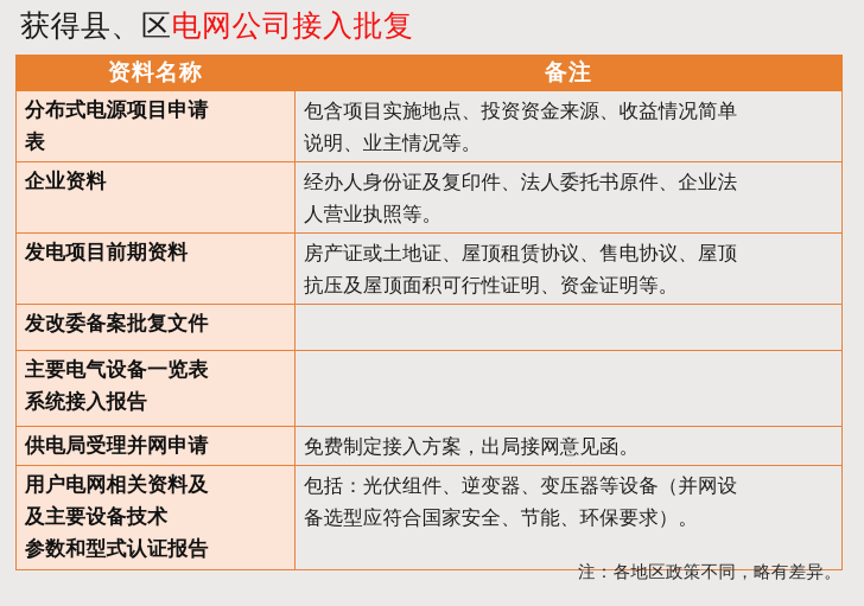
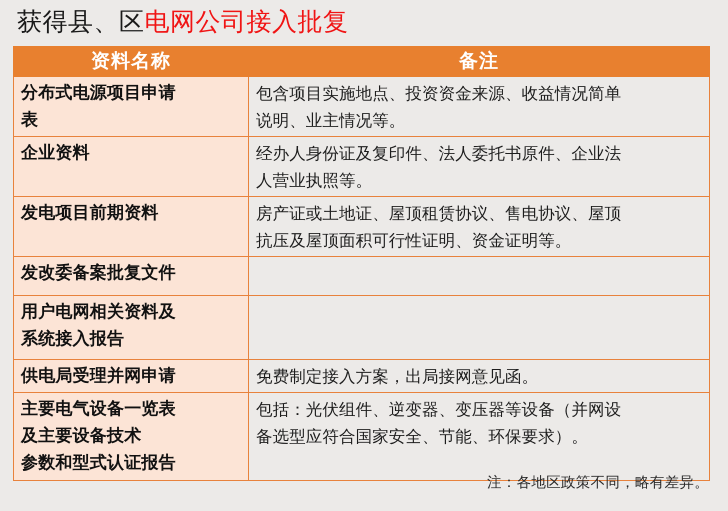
  获得县、区电网公司接入批复
  资料名称	备注
  分布式电源项目申请表	包含项目实施地点、投资资金来源、收益情况简单说明、业主情况等。
  企业资料	经办人身份证及复印件、法人委托书原件、企业法人营业执照等。
  发电项目前期资料	房产证或土地证、屋顶租赁协议、售电协议、屋顶抗压及屋顶面积可行性证明、资金证明等。
  发改委备案批复文件
- 主要电气设备一览表系统接入报告
+ 用户电网相关资料及系统接入报告
  供电局受理并网申请	免费制定接入方案，出局接网意见函。
- 用户电网相关资料及及主要设备技术参数和型式认证报告	包括：光伏组件、逆变器、变压器等设备（并网设备选型应符合国家安全、节能、环保要求）。
+ 主要电气设备一览表及主要设备技术参数和型式认证报告	包括：光伏组件、逆变器、变压器等设备（并网设备选型应符合国家安全、节能、环保要求）。
  注：各地区政策不同，略有差异。
